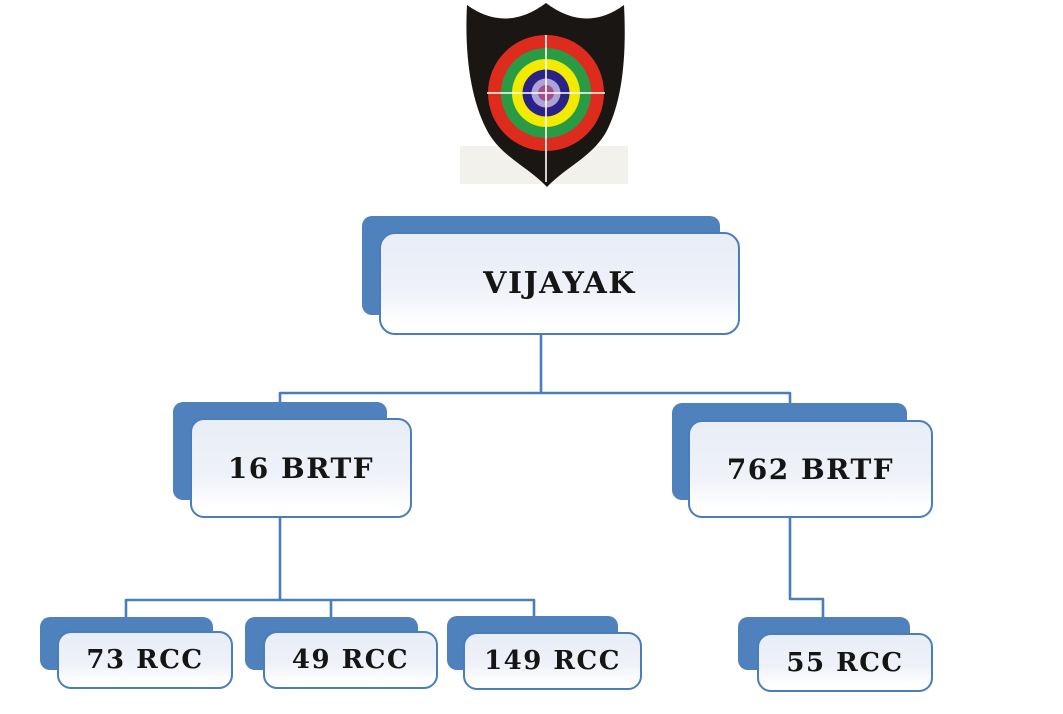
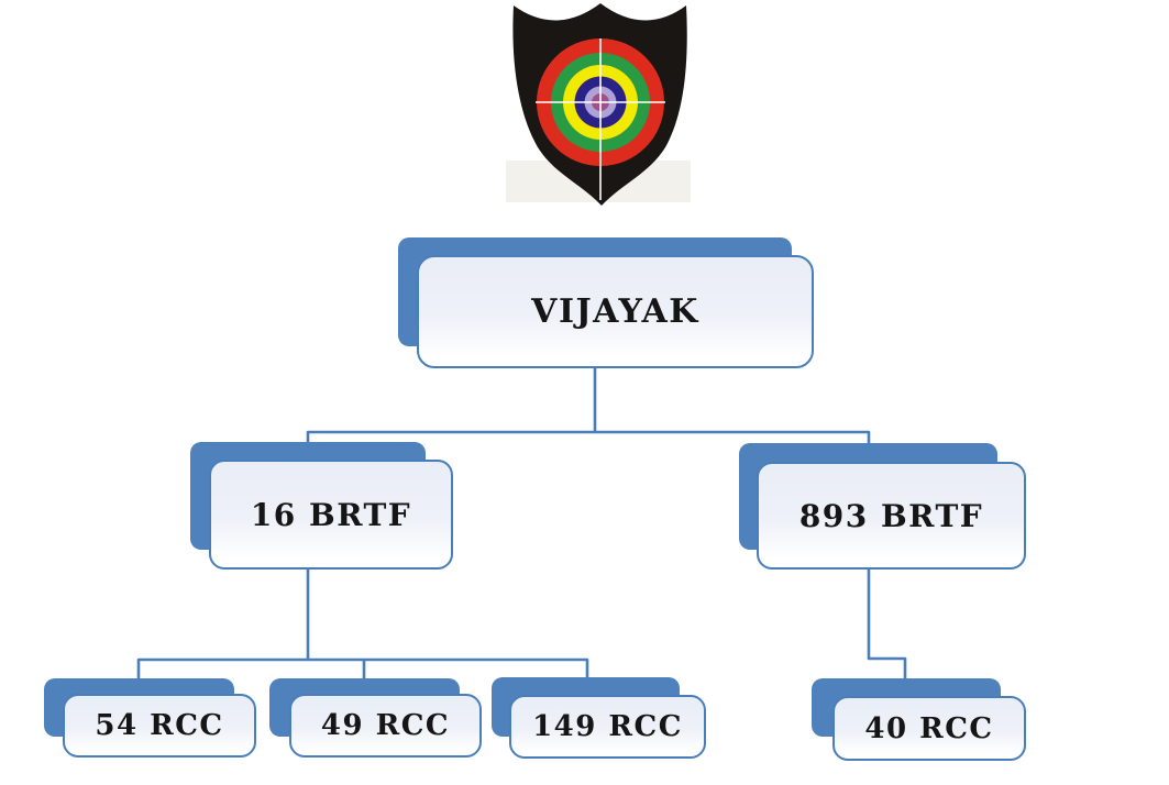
  VIJAYAK
  16 BRTF
- 762 BRTF
+ 893 BRTF
- 73 RCC
+ 54 RCC
  49 RCC
  149 RCC
- 55 RCC
+ 40 RCC
